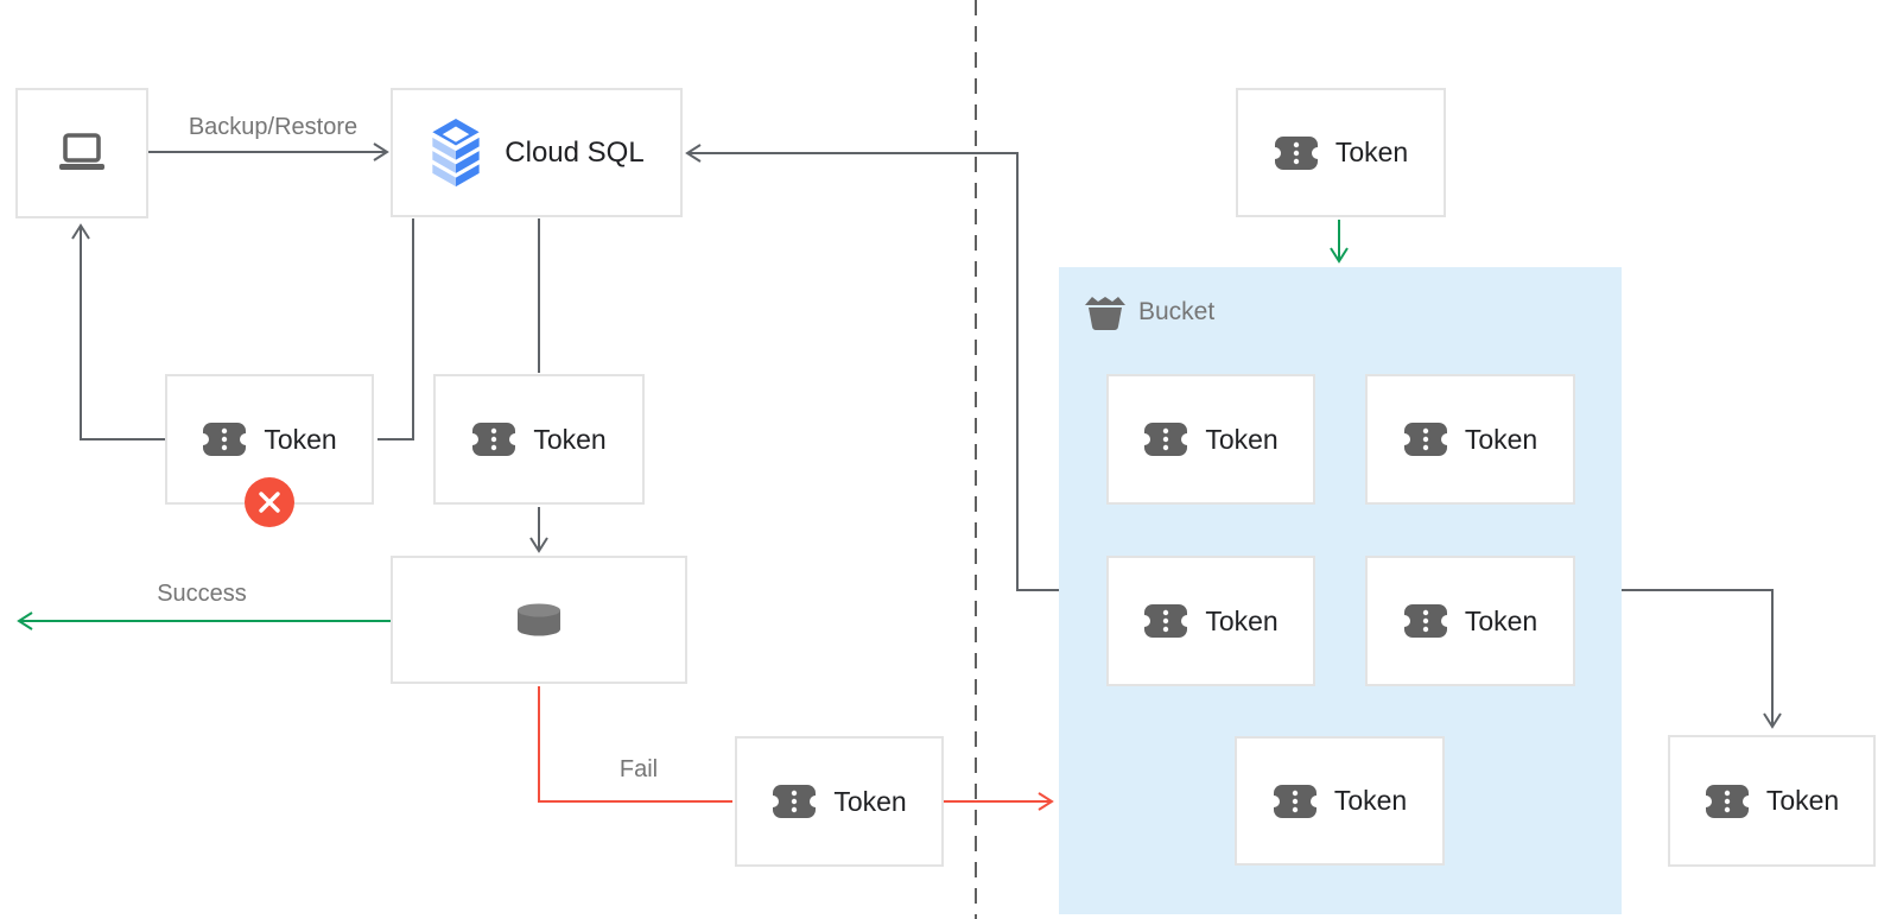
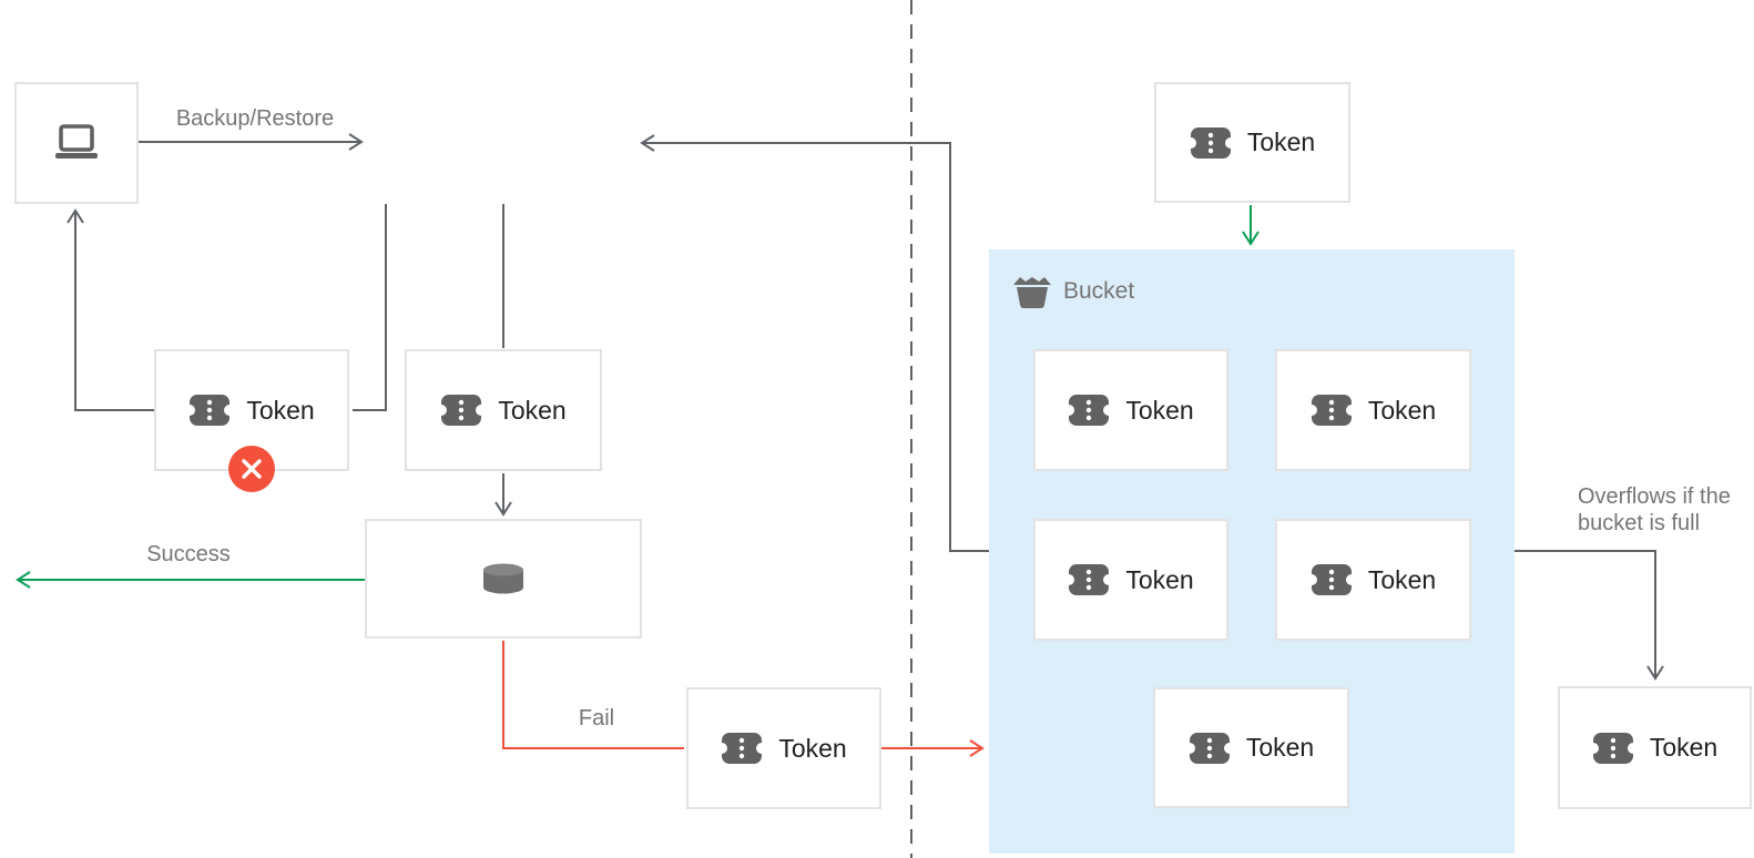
  Bucket
- Cloud SQL
  Token
  Token
  Token
  Token
  Token
  Token
  Token
  Token
  Token
  Token
  Backup/Restore
  Success
  Fail
+ Overflows if the
+ bucket is full
